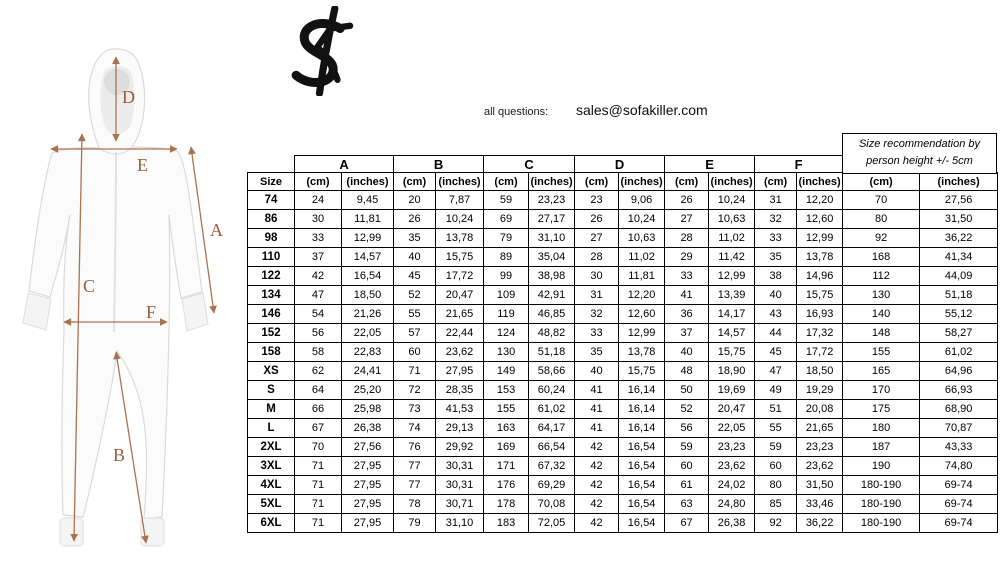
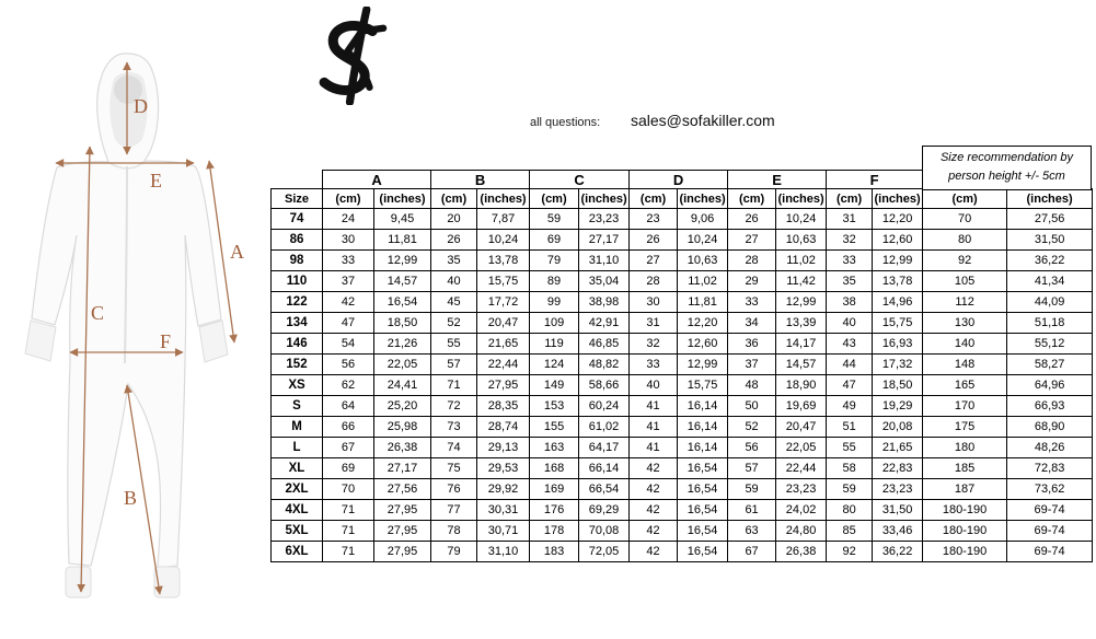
  D
  E
  A
  C
  F
  B
  all questions:
  sales@sofakiller.com
  Size recommendation by
  person height +/- 5cm
  	A	B	C	D	E	F
  Size	(cm)	(inches)	(cm)	(inches)	(cm)	(inches)	(cm)	(inches)	(cm)	(inches)	(cm)	(inches)	(cm)	(inches)
  74	24	9,45	20	7,87	59	23,23	23	9,06	26	10,24	31	12,20	70	27,56
  86	30	11,81	26	10,24	69	27,17	26	10,24	27	10,63	32	12,60	80	31,50
  98	33	12,99	35	13,78	79	31,10	27	10,63	28	11,02	33	12,99	92	36,22
- 110	37	14,57	40	15,75	89	35,04	28	11,02	29	11,42	35	13,78	168	41,34
+ 110	37	14,57	40	15,75	89	35,04	28	11,02	29	11,42	35	13,78	105	41,34
  122	42	16,54	45	17,72	99	38,98	30	11,81	33	12,99	38	14,96	112	44,09
- 134	47	18,50	52	20,47	109	42,91	31	12,20	41	13,39	40	15,75	130	51,18
+ 134	47	18,50	52	20,47	109	42,91	31	12,20	34	13,39	40	15,75	130	51,18
  146	54	21,26	55	21,65	119	46,85	32	12,60	36	14,17	43	16,93	140	55,12
  152	56	22,05	57	22,44	124	48,82	33	12,99	37	14,57	44	17,32	148	58,27
- 158	58	22,83	60	23,62	130	51,18	35	13,78	40	15,75	45	17,72	155	61,02
  XS	62	24,41	71	27,95	149	58,66	40	15,75	48	18,90	47	18,50	165	64,96
  S	64	25,20	72	28,35	153	60,24	41	16,14	50	19,69	49	19,29	170	66,93
- M	66	25,98	73	41,53	155	61,02	41	16,14	52	20,47	51	20,08	175	68,90
+ M	66	25,98	73	28,74	155	61,02	41	16,14	52	20,47	51	20,08	175	68,90
- L	67	26,38	74	29,13	163	64,17	41	16,14	56	22,05	55	21,65	180	70,87
+ L	67	26,38	74	29,13	163	64,17	41	16,14	56	22,05	55	21,65	180	48,26
+ XL	69	27,17	75	29,53	168	66,14	42	16,54	57	22,44	58	22,83	185	72,83
- 2XL	70	27,56	76	29,92	169	66,54	42	16,54	59	23,23	59	23,23	187	43,33
+ 2XL	70	27,56	76	29,92	169	66,54	42	16,54	59	23,23	59	23,23	187	73,62
- 3XL	71	27,95	77	30,31	171	67,32	42	16,54	60	23,62	60	23,62	190	74,80
  4XL	71	27,95	77	30,31	176	69,29	42	16,54	61	24,02	80	31,50	180-190	69-74
  5XL	71	27,95	78	30,71	178	70,08	42	16,54	63	24,80	85	33,46	180-190	69-74
  6XL	71	27,95	79	31,10	183	72,05	42	16,54	67	26,38	92	36,22	180-190	69-74
